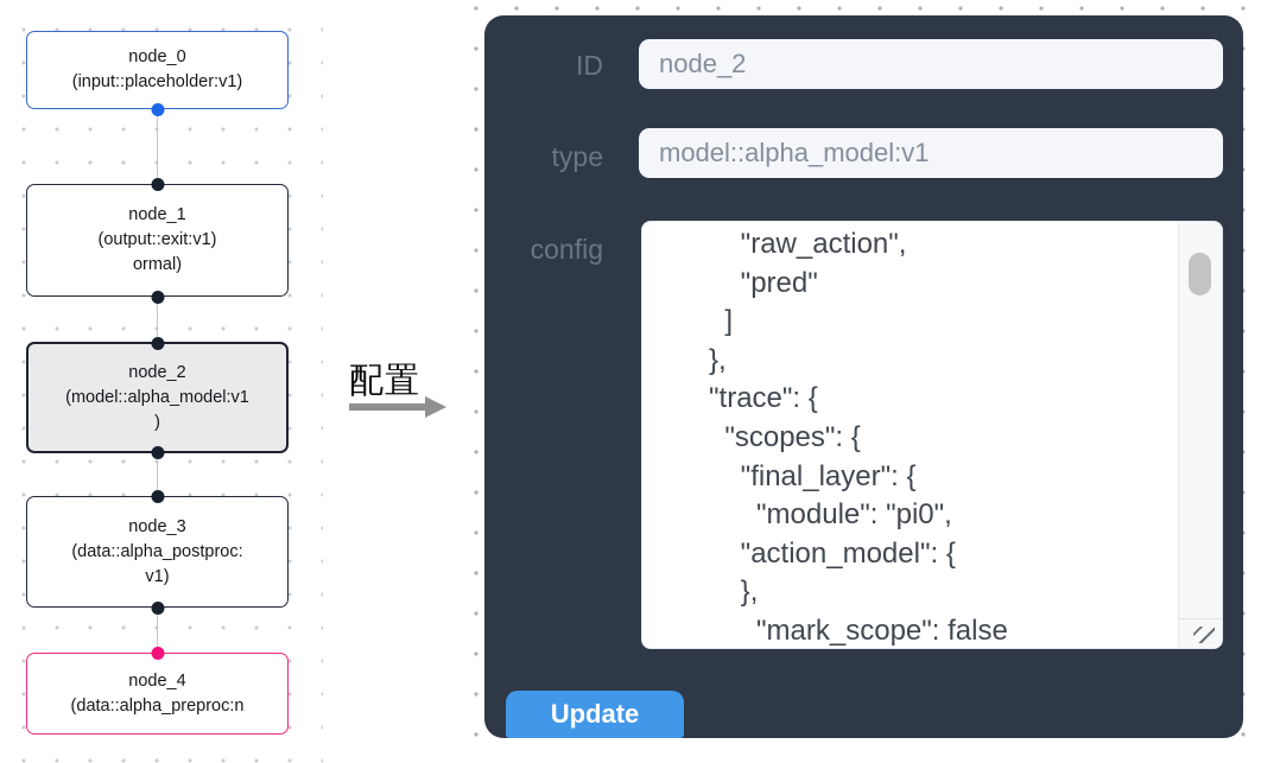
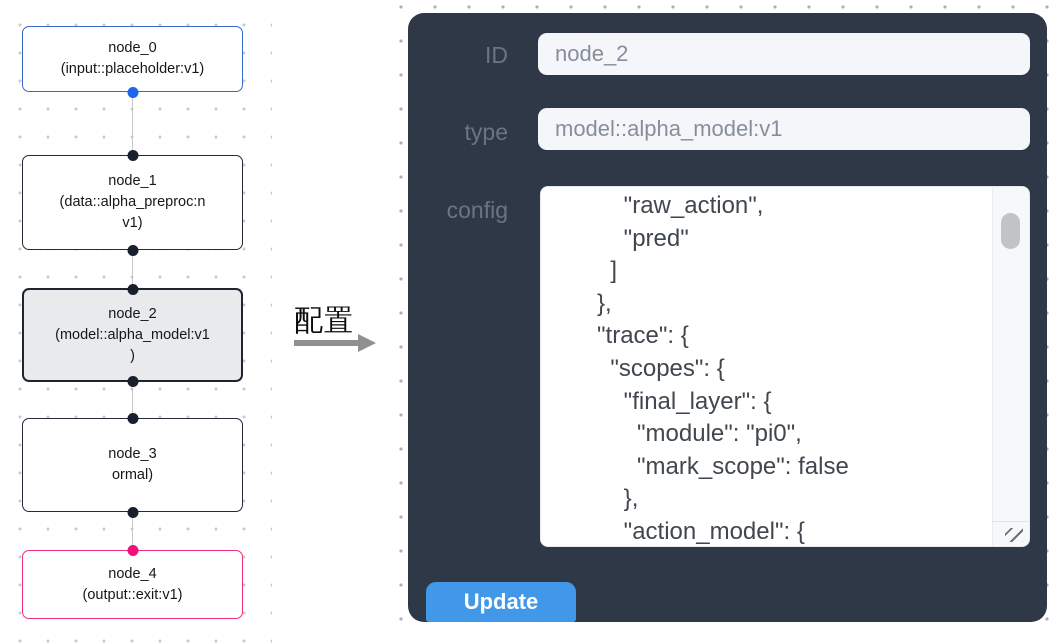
  node_0
  (input::placeholder:v1)
  node_1
- (output::exit:v1)
+ (data::alpha_preproc:n
- ormal)
+ v1)
  node_2
  (model::alpha_model:v1
  )
  node_3
- (data::alpha_postproc:
- v1)
+ ormal)
  node_4
- (data::alpha_preproc:n
+ (output::exit:v1)
  配置
  ID
  node_2
  type
  model::alpha_model:v1
  config
  "raw_action",
  "pred"
  ]
  },
  "trace": {
  "scopes": {
  "final_layer": {
  "module": "pi0",
- "action_model": {
+ "mark_scope": false
  },
- "mark_scope": false
+ "action_model": {
  Update
